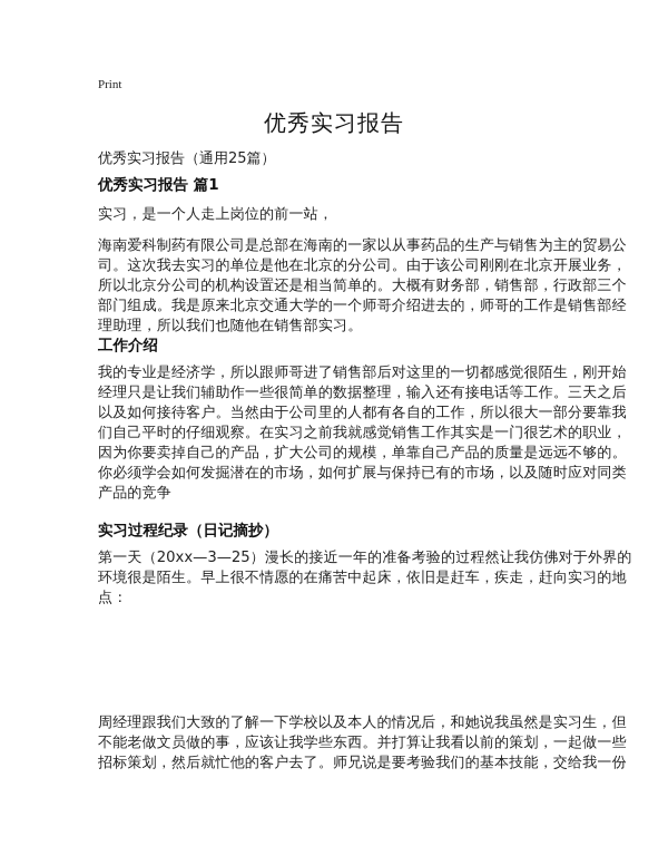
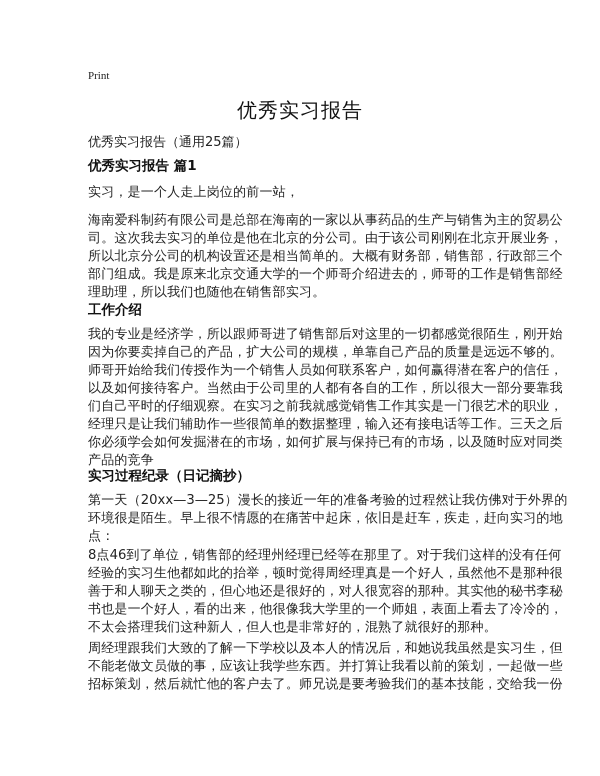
  Print
  优秀实习报告
  优秀实习报告（通用25篇）
  优秀实习报告 篇1
  实习，是一个人走上岗位的前一站，
  海南爱科制药有限公司是总部在海南的一家以从事药品的生产与销售为主的贸易公
  司。这次我去实习的单位是他在北京的分公司。由于该公司刚刚在北京开展业务，
  所以北京分公司的机构设置还是相当简单的。大概有财务部，销售部，行政部三个
  部门组成。我是原来北京交通大学的一个师哥介绍进去的，师哥的工作是销售部经
  理助理，所以我们也随他在销售部实习。
  工作介绍
  我的专业是经济学，所以跟师哥进了销售部后对这里的一切都感觉很陌生，刚开始
- 经理只是让我们辅助作一些很简单的数据整理，输入还有接电话等工作。三天之后
+ 因为你要卖掉自己的产品，扩大公司的规模，单靠自己产品的质量是远远不够的。
+ 师哥开始给我们传授作为一个销售人员如何联系客户，如何赢得潜在客户的信任，
  以及如何接待客户。当然由于公司里的人都有各自的工作，所以很大一部分要靠我
  们自己平时的仔细观察。在实习之前我就感觉销售工作其实是一门很艺术的职业，
- 因为你要卖掉自己的产品，扩大公司的规模，单靠自己产品的质量是远远不够的。
+ 经理只是让我们辅助作一些很简单的数据整理，输入还有接电话等工作。三天之后
  你必须学会如何发掘潜在的市场，如何扩展与保持已有的市场，以及随时应对同类
  产品的竞争
  实习过程纪录（日记摘抄）
  第一天（20xx—3—25）漫长的接近一年的准备考验的过程然让我仿佛对于外界的
  环境很是陌生。早上很不情愿的在痛苦中起床，依旧是赶车，疾走，赶向实习的地
  点：
+ 8点46到了单位，销售部的经理州经理已经等在那里了。对于我们这样的没有任何
+ 经验的实习生他都如此的抬举，顿时觉得周经理真是一个好人，虽然他不是那种很
+ 善于和人聊天之类的，但心地还是很好的，对人很宽容的那种。其实他的秘书李秘
+ 书也是一个好人，看的出来，他很像我大学里的一个师姐，表面上看去了冷冷的，
+ 不太会搭理我们这种新人，但人也是非常好的，混熟了就很好的那种。
  周经理跟我们大致的了解一下学校以及本人的情况后，和她说我虽然是实习生，但
  不能老做文员做的事，应该让我学些东西。并打算让我看以前的策划，一起做一些
  招标策划，然后就忙他的客户去了。师兄说是要考验我们的基本技能，交给我一份
